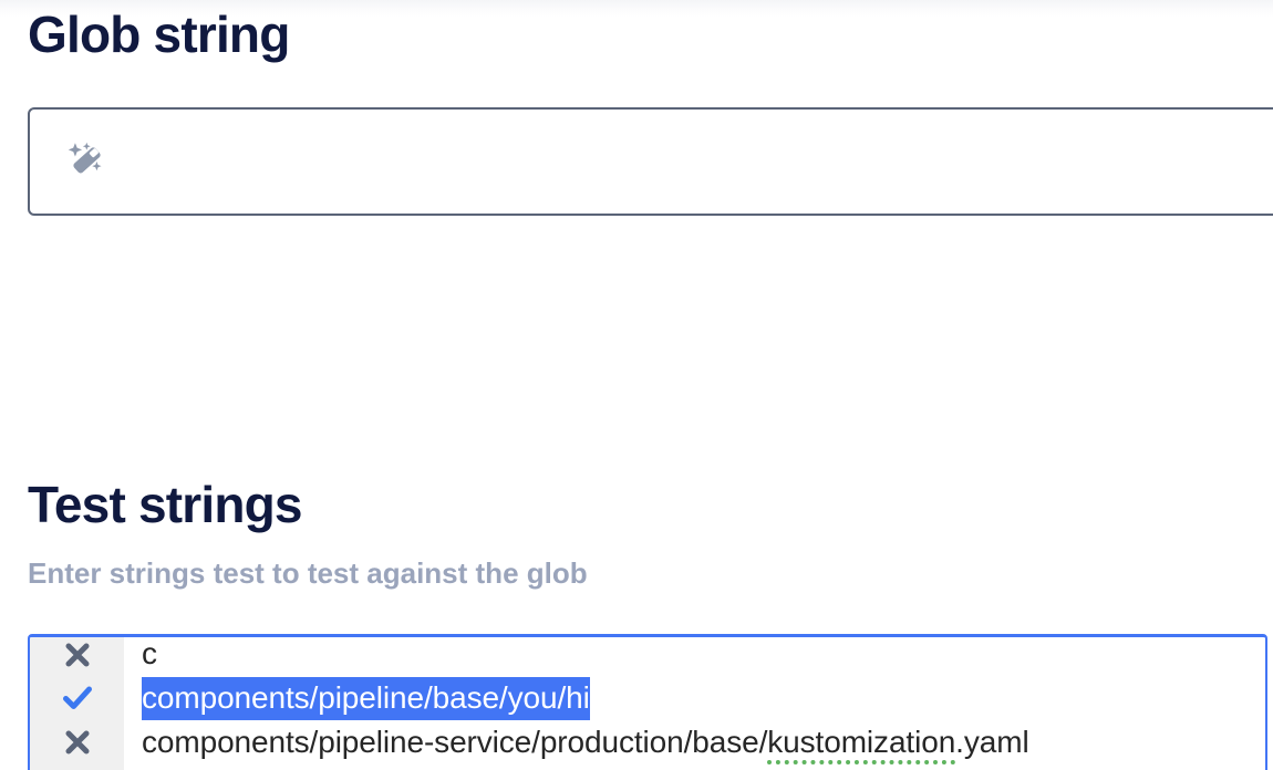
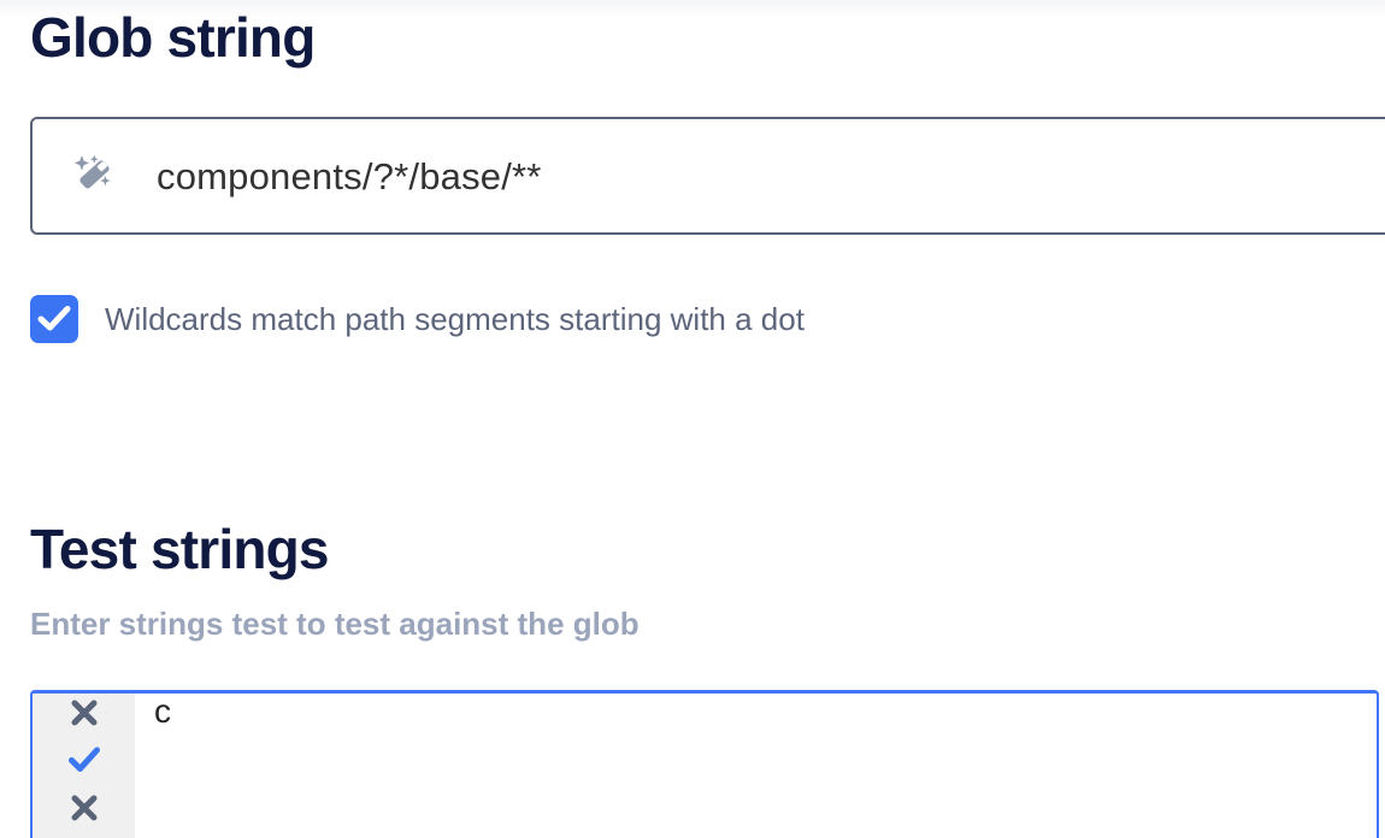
  Glob string
+ components/?*/base/**
+ Wildcards match path segments starting with a dot
  Test strings
  Enter strings test to test against the glob
  c
- components/pipeline/base/you/hi
- components/pipeline-service/production/base/kustomization.yaml
